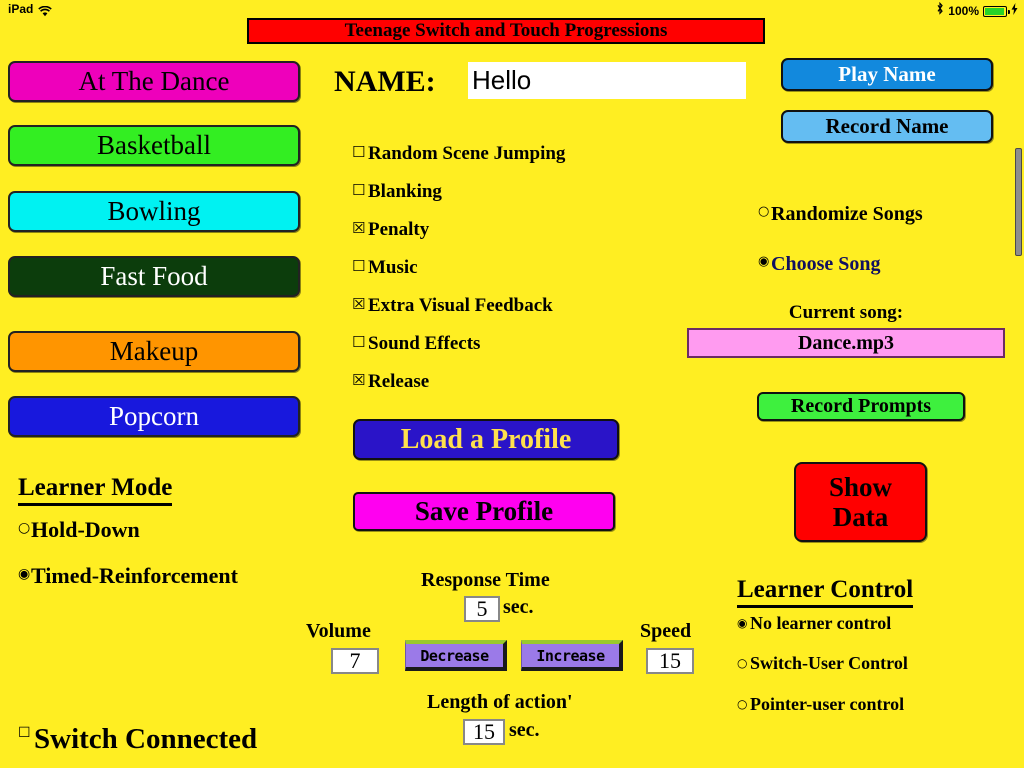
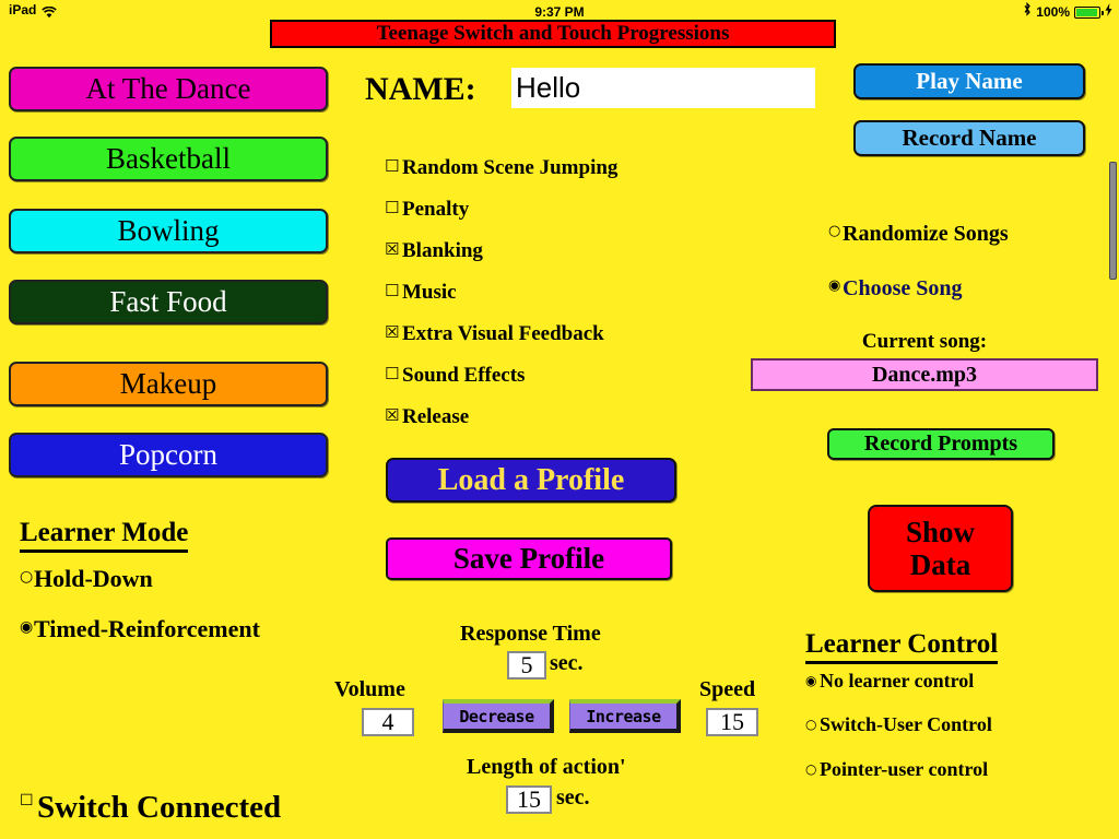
  iPad
+ 9:37 PM
  100%
  Teenage Switch and Touch Progressions
  At The Dance
  Basketball
  Bowling
  Fast Food
  Makeup
  Popcorn
  NAME:
  Hello
  ☐
  Random Scene Jumping
  ☐
- Blanking
+ Penalty
  ☒
- Penalty
+ Blanking
  ☐
  Music
  ☒
  Extra Visual Feedback
  ☐
  Sound Effects
  ☒
  Release
  Load a Profile
  Save Profile
  Play Name
  Record Name
  ○
  Randomize Songs
  ◉
  Choose Song
  Current song:
  Dance.mp3
  Record Prompts
  Show
  Data
  Learner Mode
  ○
  Hold-Down
  ◉
  Timed-Reinforcement
  Learner Control
  ◉
  No learner control
  ○
  Switch-User Control
  ○
  Pointer-user control
  Response Time
  5
  sec.
  Volume
- 7
+ 4
  Speed
  15
  Decrease
  Increase
  Length of action'
  15
  sec.
  ☐
  Switch Connected
